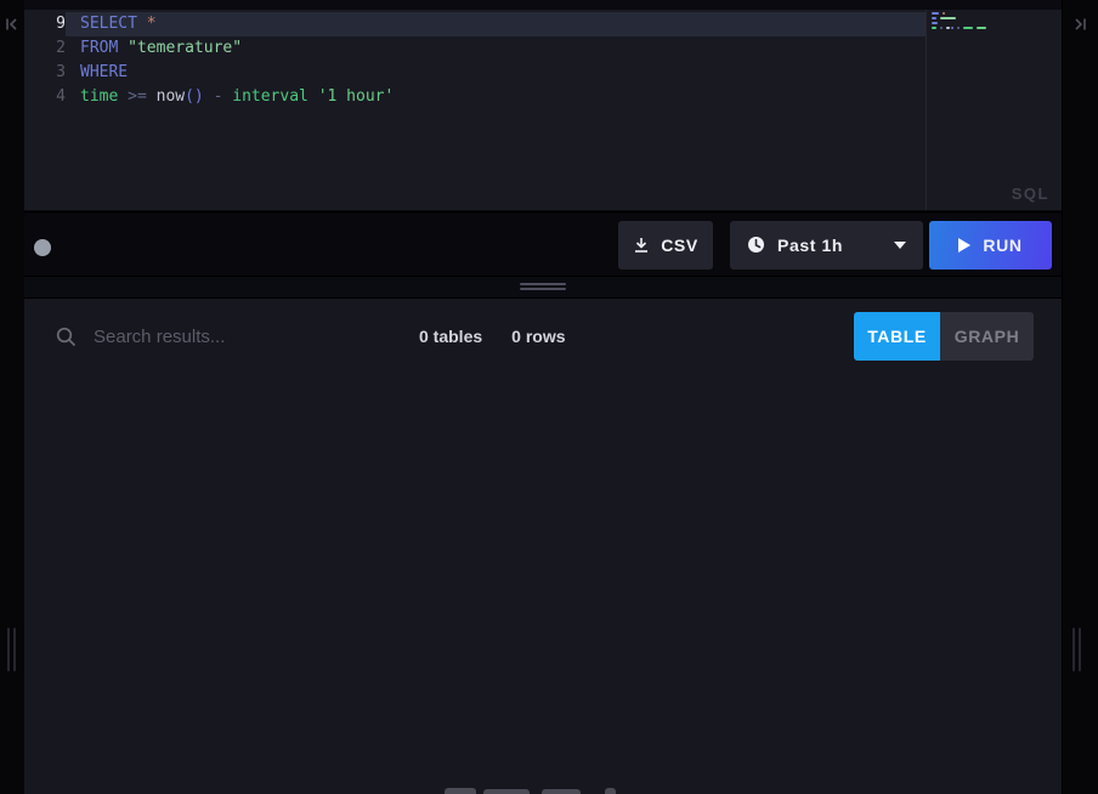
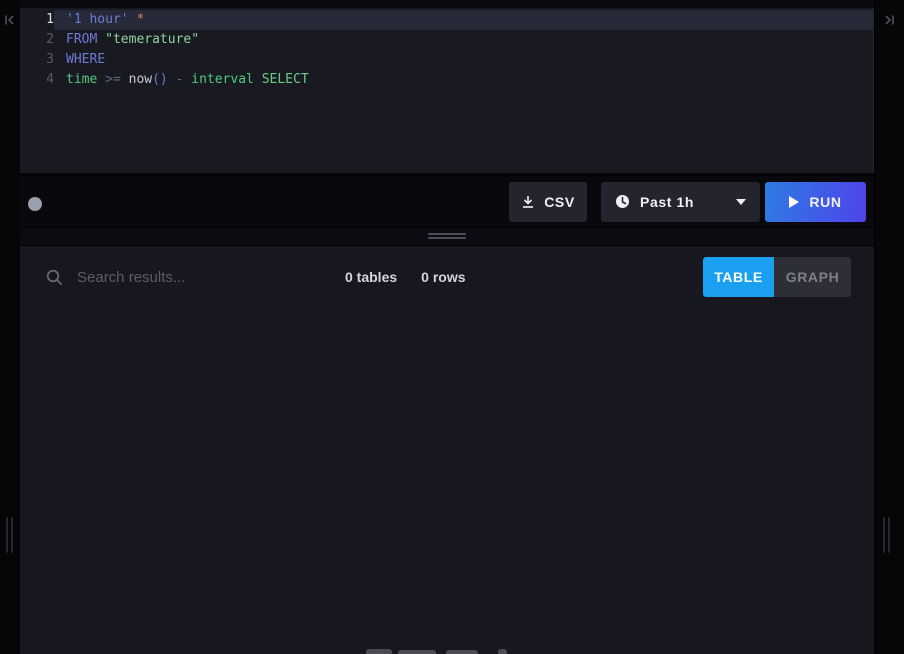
- 9
+ 1
- SELECT *
+ '1 hour' *
  2
  FROM "temerature"
  3
  WHERE
  4
- time >= now() - interval '1 hour'
+ time >= now() - interval SELECT
- SQL
  CSV
  Past 1h
  RUN
  Search results...
  0 tables
  0 rows
  TABLE
  GRAPH
